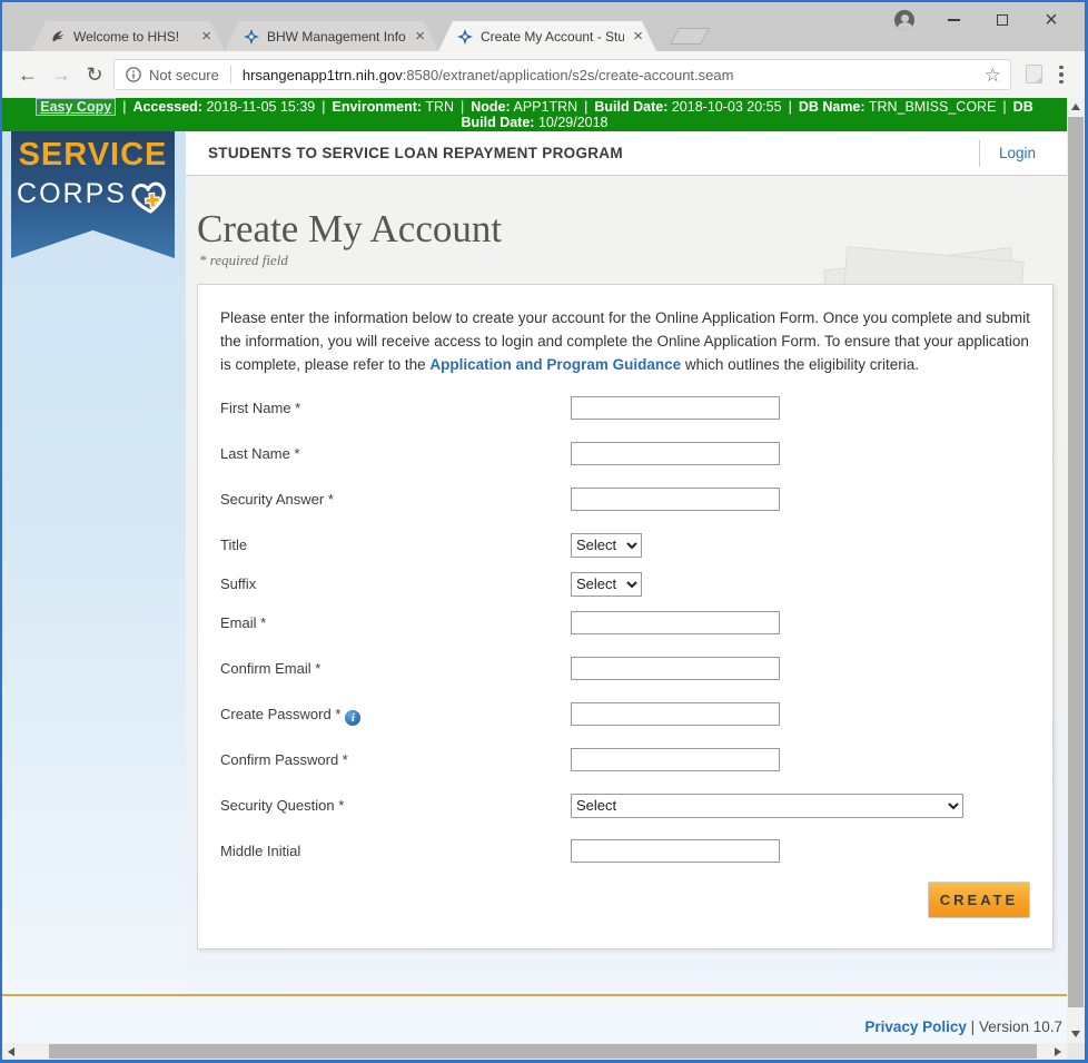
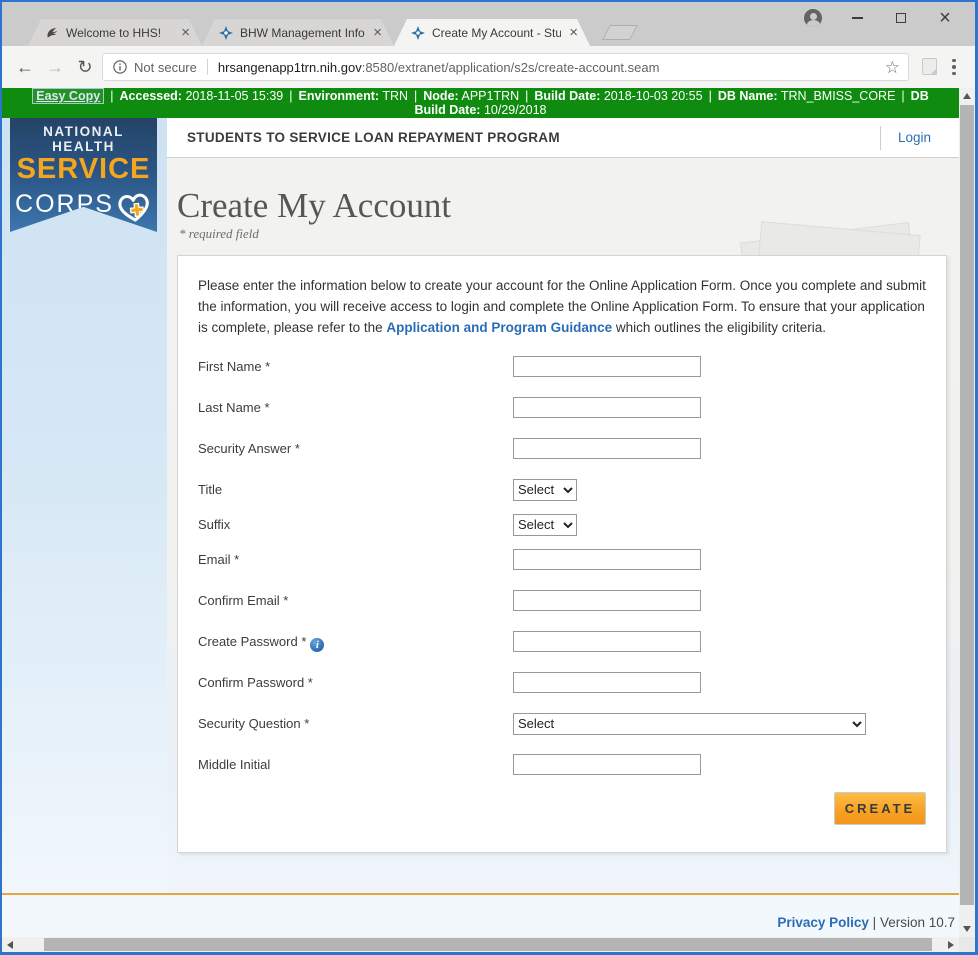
  ×
  Welcome to HHS!
  ×
  BHW Management Info
  ×
  Create My Account - Stu
  ×
  ←
  →
  ↻
  Not secure
  hrsangenapp1trn.nih.gov:8580/extranet/application/s2s/create-account.seam
  ☆
  Easy Copy | Accessed: 2018-11-05 15:39 | Environment: TRN | Node: APP1TRN | Build Date: 2018-10-03 20:55 | DB Name: TRN_BMISS_CORE | DB
  Build Date: 10/29/2018
+ NATIONAL HEALTH
  SERVICE
  CORPS
  STUDENTS TO SERVICE LOAN REPAYMENT PROGRAM
  Login
  Create My Account
  * required field
  Please enter the information below to create your account for the Online Application Form. Once you complete and submit the information, you will receive access to login and complete the Online Application Form. To ensure that your application is complete, please refer to the Application and Program Guidance which outlines the eligibility criteria.
  First Name *
  Last Name *
  Security Answer *
  Title
  Select
  Suffix
  Select
  Email *
  Confirm Email *
  Create Password * i
  Confirm Password *
  Security Question *
  Select
  Middle Initial
  CREATE
  Privacy Policy | Version 10.7
